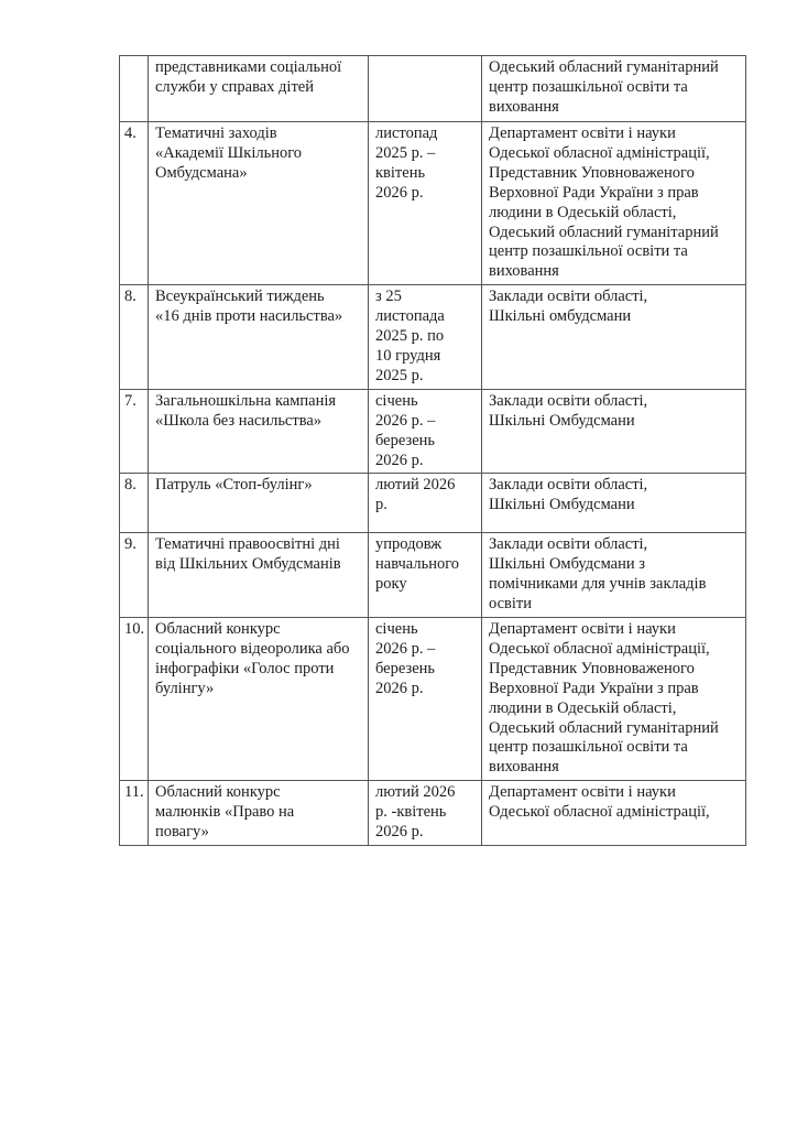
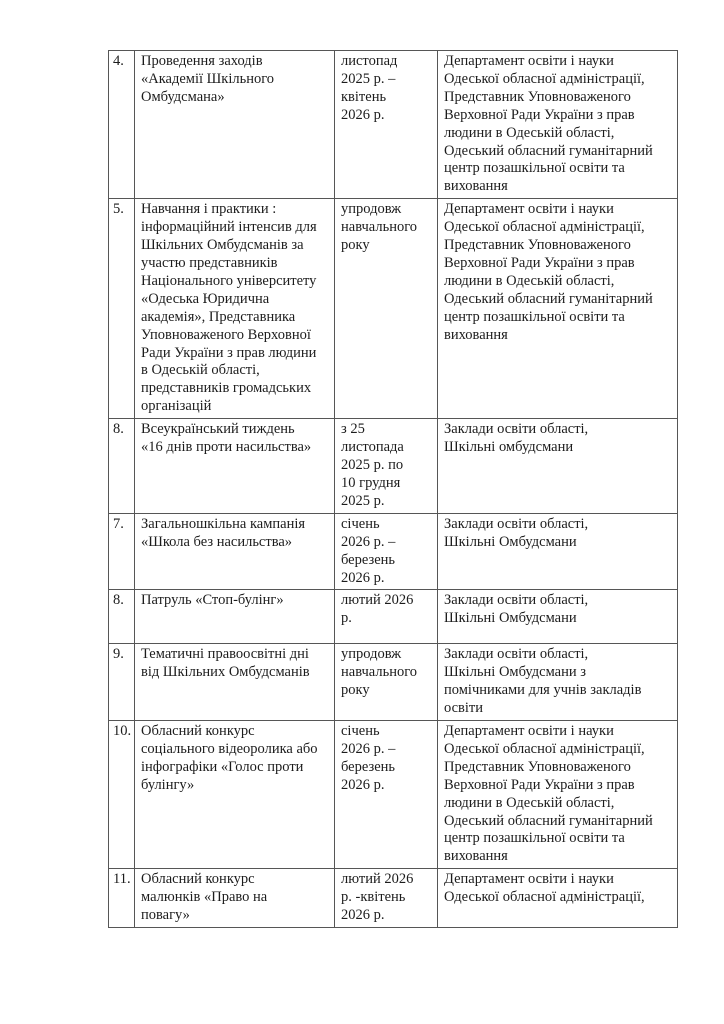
- 	представниками соціальної служби у справах дітей		Одеський обласний гуманітарний центр позашкільної освіти та виховання
- 4.	Тематичні заходів «Академії Шкільного Омбудсмана»	листопад 2025 р. – квітень 2026 р.	Департамент освіти і науки Одеської обласної адміністрації, Представник Уповноваженого Верховної Ради України з прав людини в Одеській області, Одеський обласний гуманітарний центр позашкільної освіти та виховання
+ 4.	Проведення заходів «Академії Шкільного Омбудсмана»	листопад 2025 р. – квітень 2026 р.	Департамент освіти і науки Одеської обласної адміністрації, Представник Уповноваженого Верховної Ради України з прав людини в Одеській області, Одеський обласний гуманітарний центр позашкільної освіти та виховання
+ 5.	Навчання і практики : інформаційний інтенсив для Шкільних Омбудсманів за участю представників Національного університету «Одеська Юридична академія», Представника Уповноваженого Верховної Ради України з прав людини в Одеській області, представників громадських організацій	упродовж навчального року	Департамент освіти і науки Одеської обласної адміністрації, Представник Уповноваженого Верховної Ради України з прав людини в Одеській області, Одеський обласний гуманітарний центр позашкільної освіти та виховання
  8.	Всеукраїнський тиждень «16 днів проти насильства»	з 25 листопада 2025 р. по 10 грудня 2025 р.	Заклади освіти області, Шкільні омбудсмани
  7.	Загальношкільна кампанія «Школа без насильства»	січень 2026 р. – березень 2026 р.	Заклади освіти області, Шкільні Омбудсмани
  8.	Патруль «Стоп-булінг»	лютий 2026 р.	Заклади освіти області, Шкільні Омбудсмани
  9.	Тематичні правоосвітні дні від Шкільних Омбудсманів	упродовж навчального року	Заклади освіти області, Шкільні Омбудсмани з помічниками для учнів закладів освіти
  10.	Обласний конкурс соціального відеоролика або інфографіки «Голос проти булінгу»	січень 2026 р. – березень 2026 р.	Департамент освіти і науки Одеської обласної адміністрації, Представник Уповноваженого Верховної Ради України з прав людини в Одеській області, Одеський обласний гуманітарний центр позашкільної освіти та виховання
  11.	Обласний конкурс малюнків «Право на повагу»	лютий 2026 р. -квітень 2026 р.	Департамент освіти і науки Одеської обласної адміністрації,
